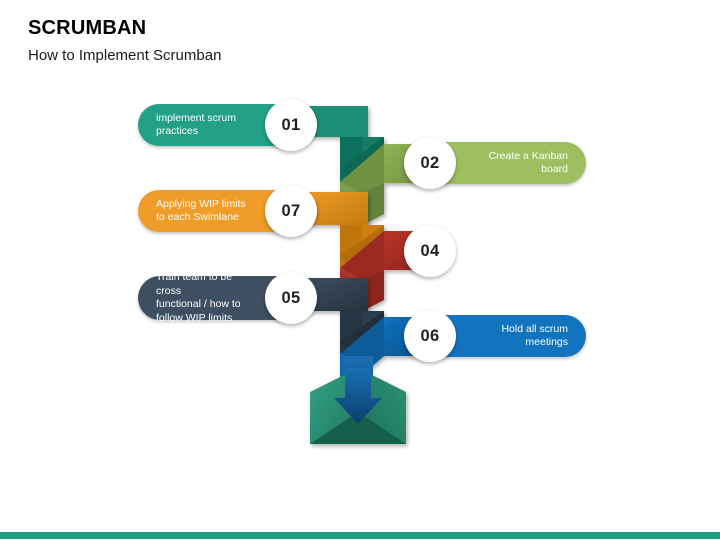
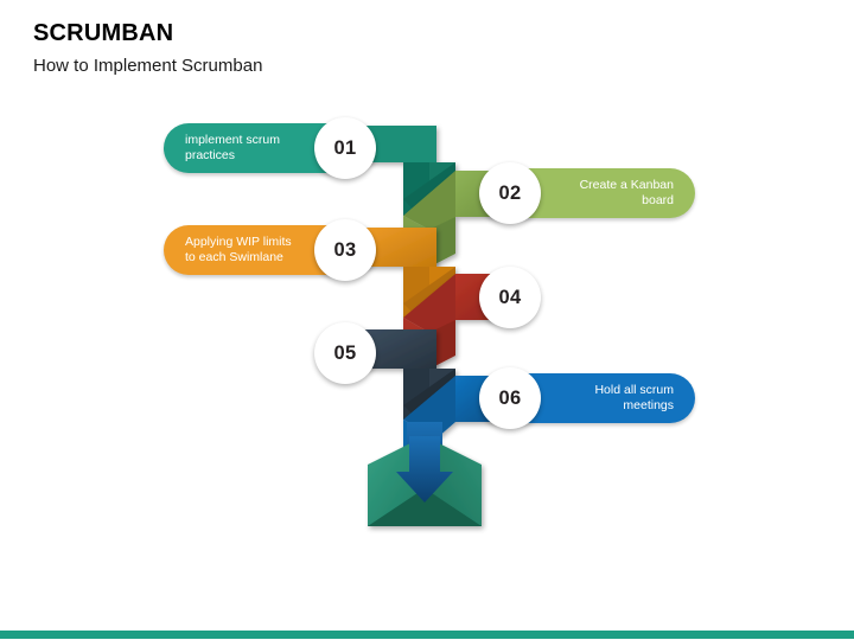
  SCRUMBAN
  How to Implement Scrumban
  implement scrum
  practices
  01
  Create a Kanban
  board
  02
  Applying WIP limits
  to each Swimlane
- 07
+ 03
  04
- Train team to be cross
- functional / how to
- follow WIP limits
  05
  Hold all scrum
  meetings
  06
